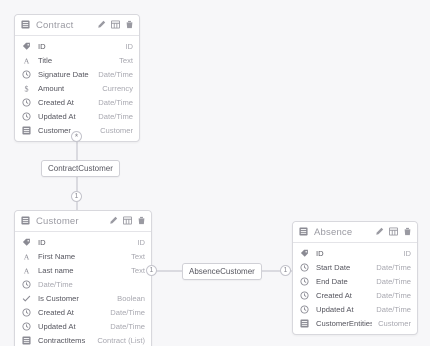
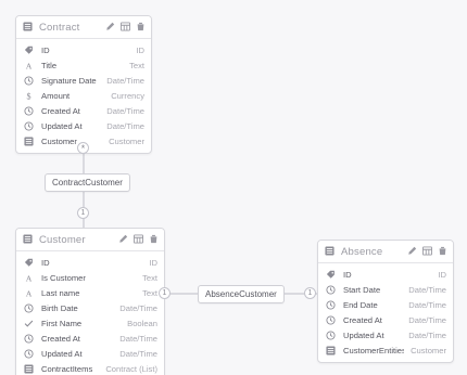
  Contract
  ID
  ID
  A
  Title
  Text
  Signature Date
  Date/Time
  $
  Amount
  Currency
  Created At
  Date/Time
  Updated At
  Date/Time
  Customer
  Customer
  Customer
  ID
  ID
  A
- First Name
+ Is Customer
  Text
  A
  Last name
  Text
+ Birth Date
  Date/Time
- Is Customer
+ First Name
  Boolean
  Created At
  Date/Time
  Updated At
  Date/Time
  ContractItems
  Contract (List)
  Absence
  ID
  ID
  Start Date
  Date/Time
  End Date
  Date/Time
  Created At
  Date/Time
  Updated At
  Date/Time
  CustomerEntities
  Customer
  *
  ContractCustomer
  AbsenceCustomer
